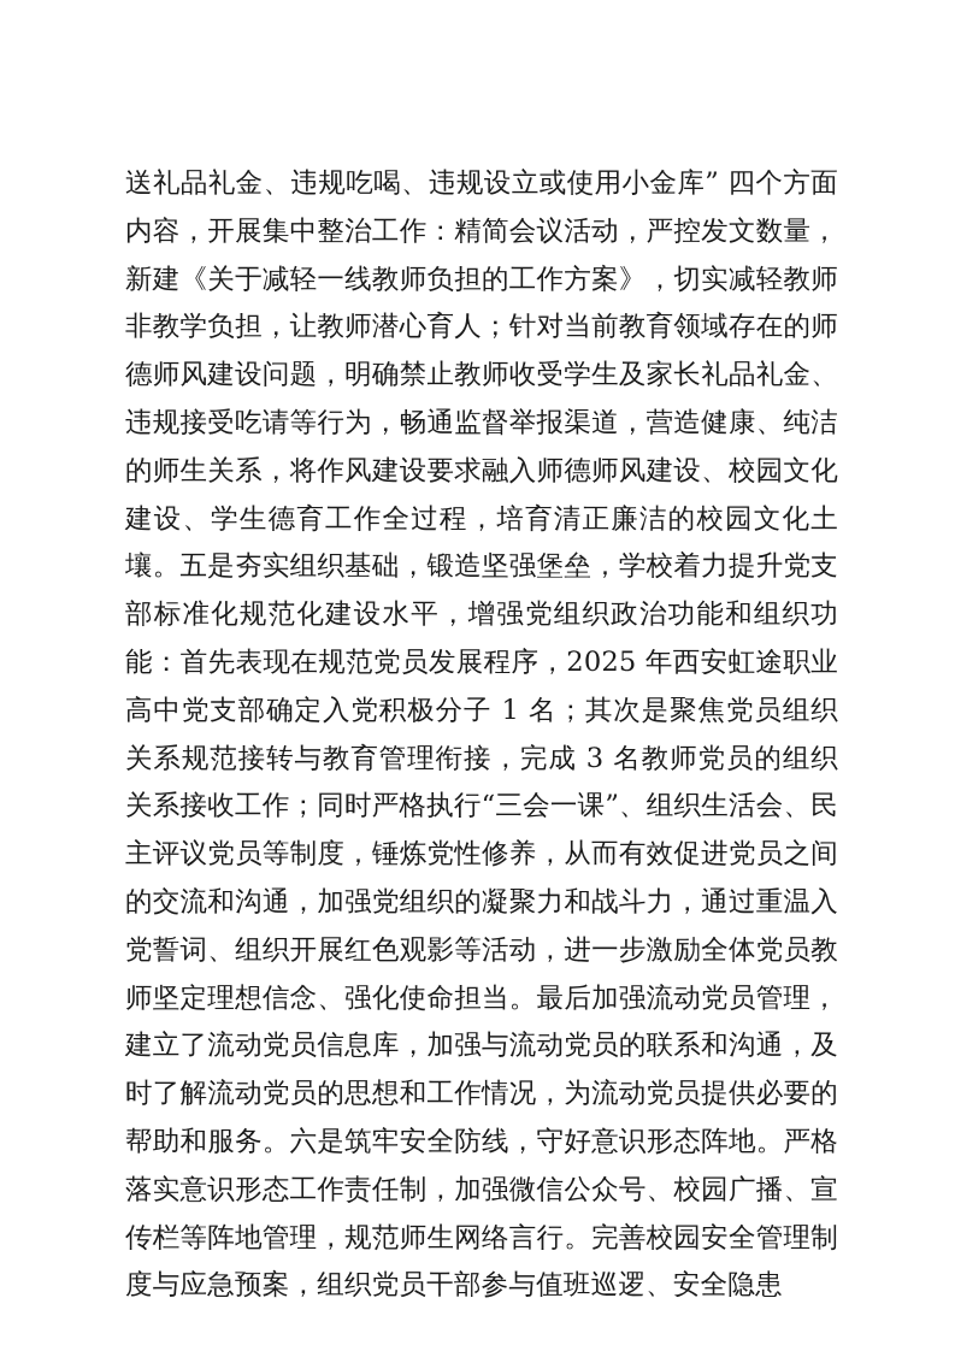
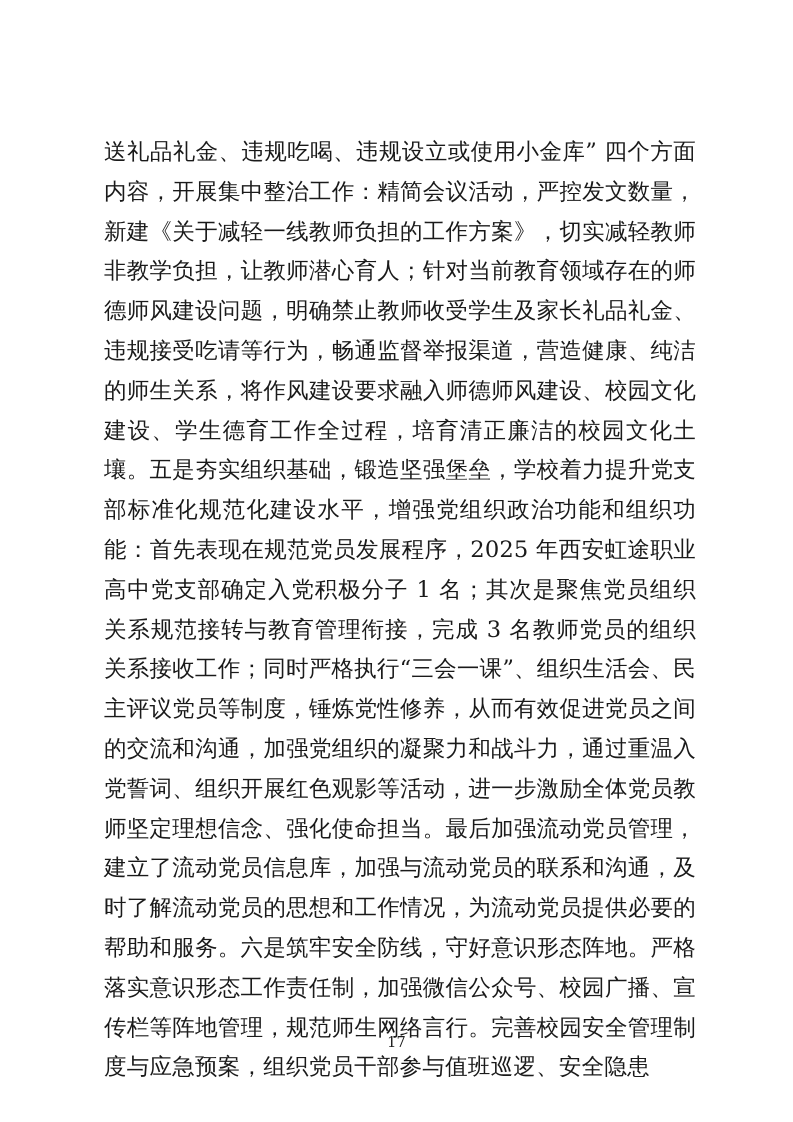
  送礼品礼金、违规吃喝、违规设立或使用小金库” 四个方面内容，开展集中整治工作：精简会议活动，严控发文数量，新建《关于减轻一线教师负担的工作方案》，切实减轻教师非教学负担，让教师潜心育人；针对当前教育领域存在的师德师风建设问题，明确禁止教师收受学生及家长礼品礼金、违规接受吃请等行为，畅通监督举报渠道，营造健康、纯洁的师生关系，将作风建设要求融入师德师风建设、校园文化建设、学生德育工作全过程，培育清正廉洁的校园文化土壤。五是夯实组织基础，锻造坚强堡垒，学校着力提升党支部标准化规范化建设水平，增强党组织政治功能和组织功能：首先表现在规范党员发展程序，2025 年西安虹途职业高中党支部确定入党积极分子 1 名；其次是聚焦党员组织关系规范接转与教育管理衔接，完成 3 名教师党员的组织关系接收工作；同时严格执行“三会一课”、组织生活会、民主评议党员等制度，锤炼党性修养，从而有效促进党员之间的交流和沟通，加强党组织的凝聚力和战斗力，通过重温入党誓词、组织开展红色观影等活动，进一步激励全体党员教师坚定理想信念、强化使命担当。最后加强流动党员管理，建立了流动党员信息库，加强与流动党员的联系和沟通，及时了解流动党员的思想和工作情况，为流动党员提供必要的帮助和服务。六是筑牢安全防线，守好意识形态阵地。严格落实意识形态工作责任制，加强微信公众号、校园广播、宣传栏等阵地管理，规范师生网络言行。完善校园安全管理制度与应急预案，组织党员干部参与值班巡逻、安全隐患
+ 17
